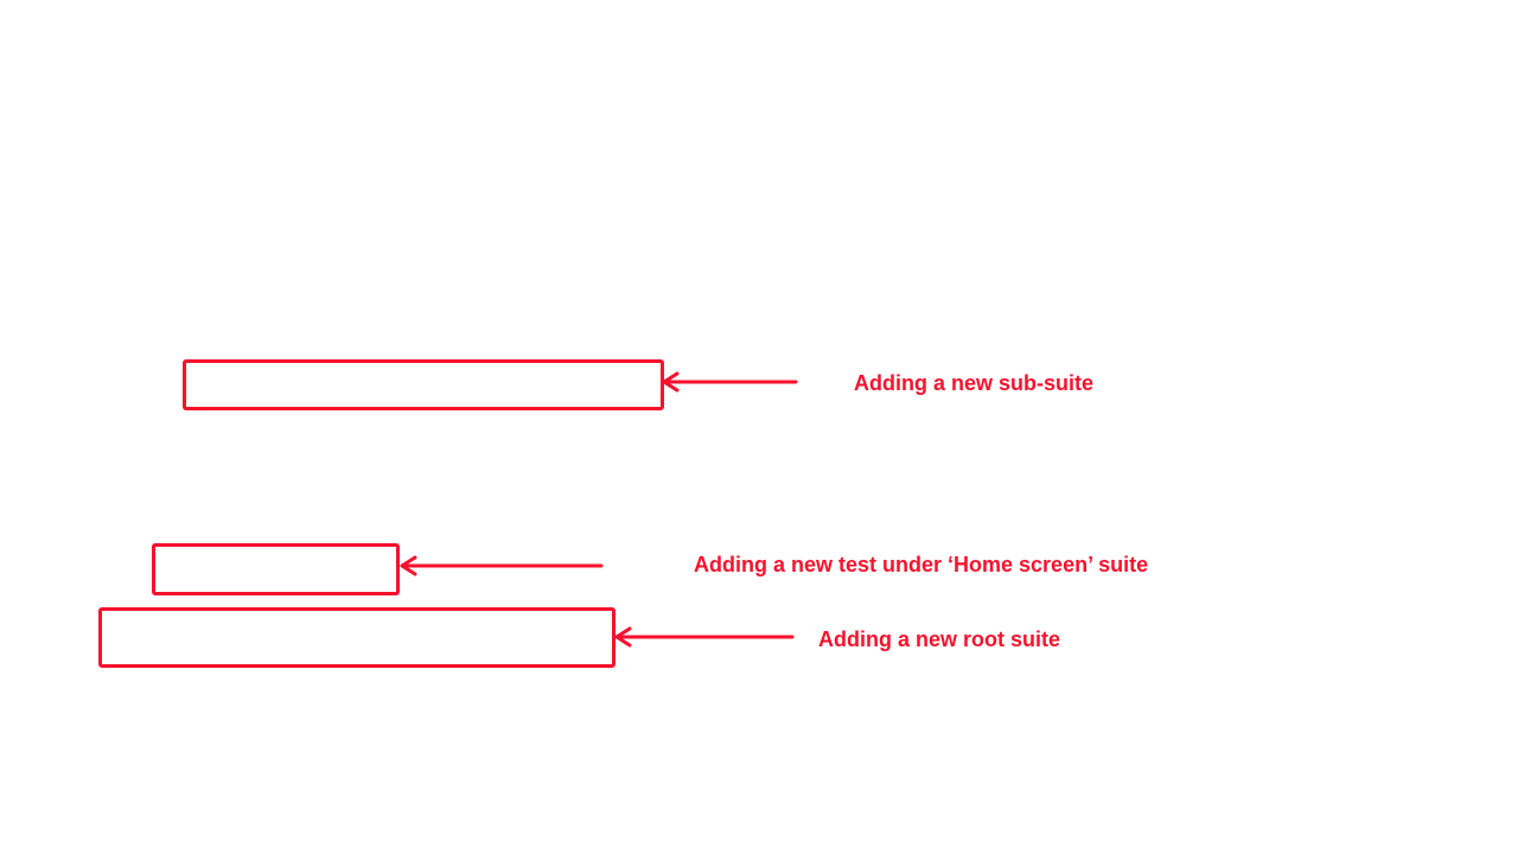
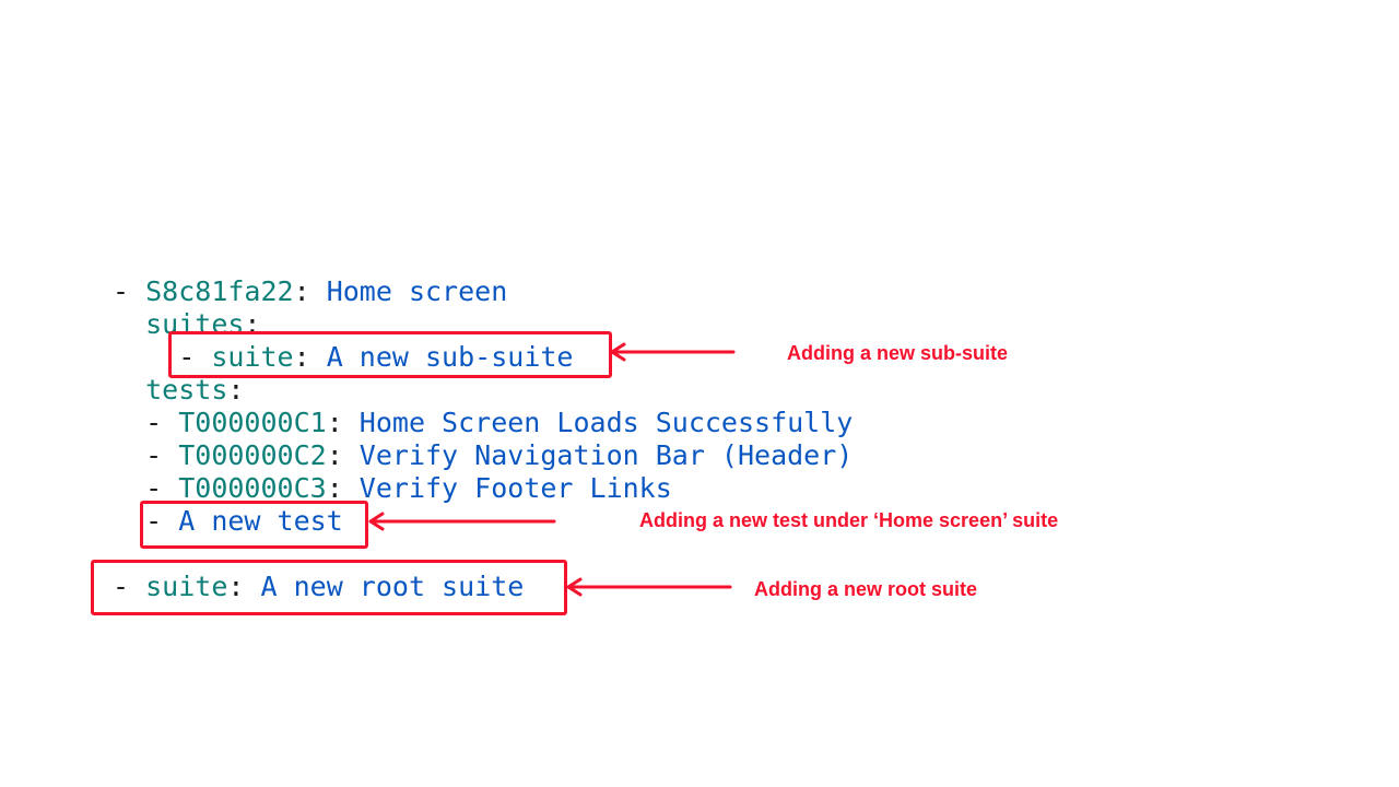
+ - S8c81fa22: Home screen
+ suites:
+ - suite: A new sub-suite
+ tests:
+ - T000000C1: Home Screen Loads Successfully
+ - T000000C2: Verify Navigation Bar (Header)
+ - T000000C3: Verify Footer Links
+ - A new test
+ - suite: A new root suite
  Adding a new sub-suite
  Adding a new test under ‘Home screen’ suite
  Adding a new root suite
